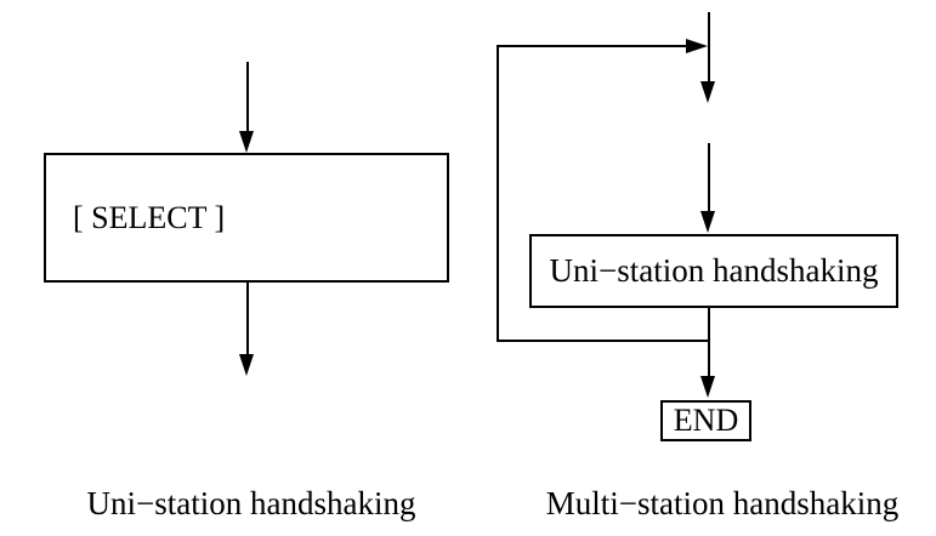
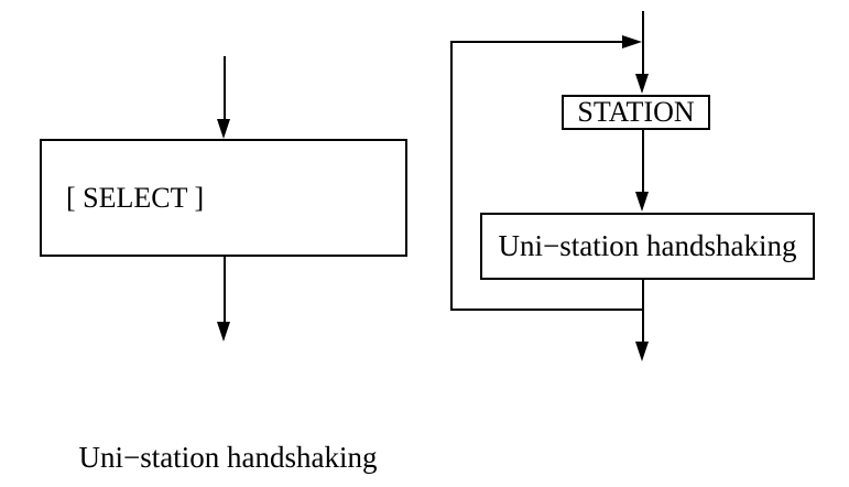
  [ SELECT ]
  Uni−station handshaking
+ STATION
  Uni−station handshaking
- END
- Multi−station handshaking
